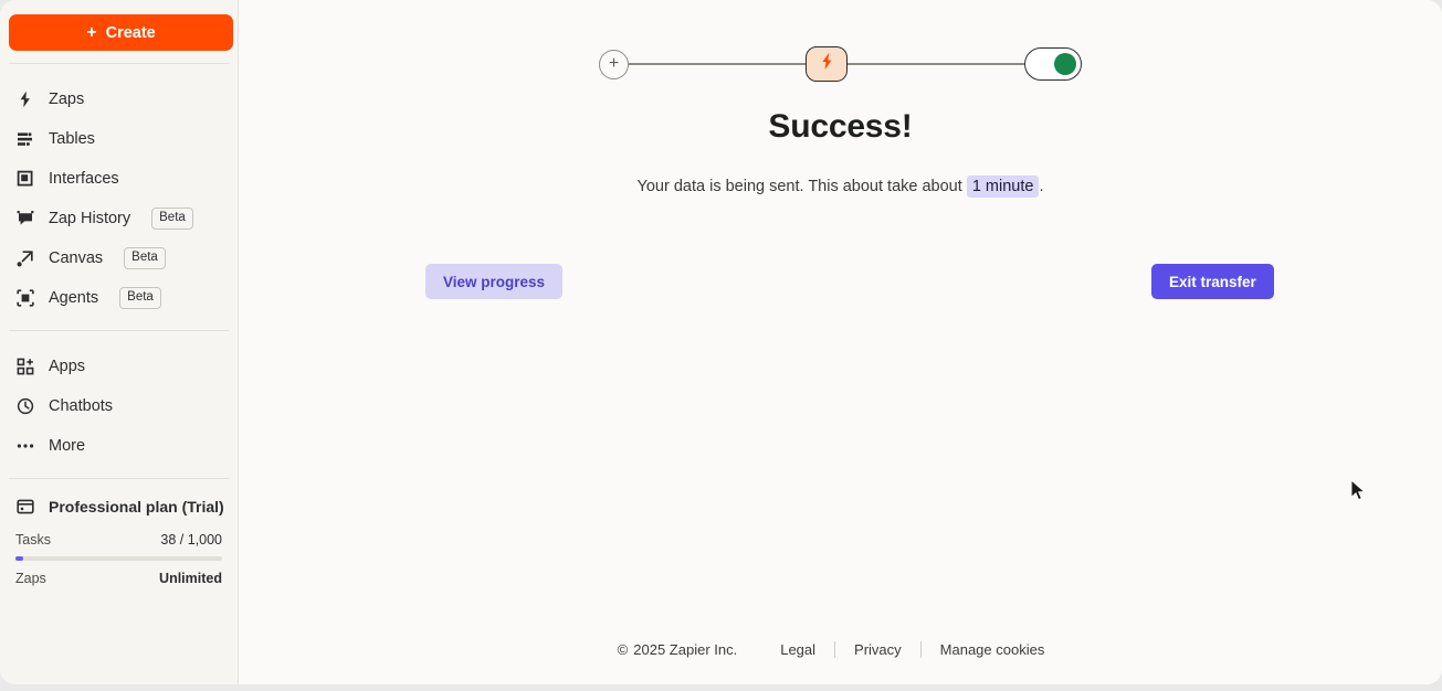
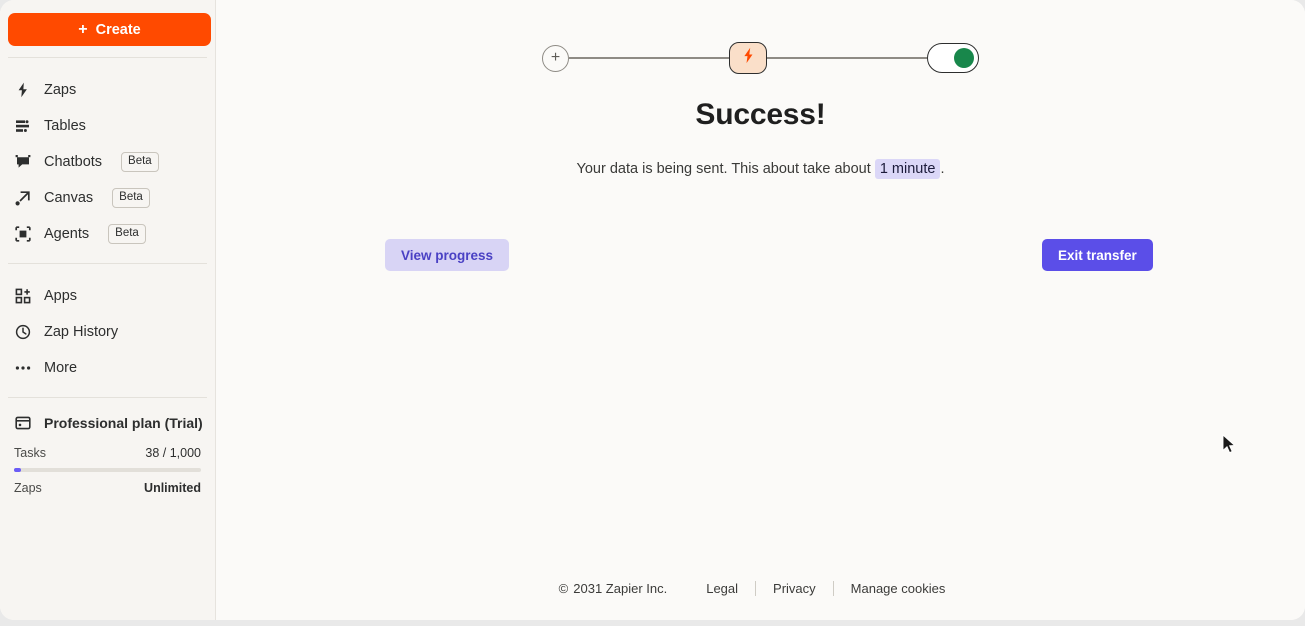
  +
  Create
  Zaps
  Tables
- Interfaces
- Zap History
+ Chatbots
  Beta
  Canvas
  Beta
  Agents
  Beta
  Apps
- Chatbots
+ Zap History
  More
  Professional plan (Trial)
  Tasks
  38 / 1,000
  Zaps
  Unlimited
  +
  Success!
  Your data is being sent. This about take about 1 minute .
  View progress
  Exit transfer
  ©
- 2025 Zapier Inc.
+ 2031 Zapier Inc.
  Legal
  Privacy
  Manage cookies
